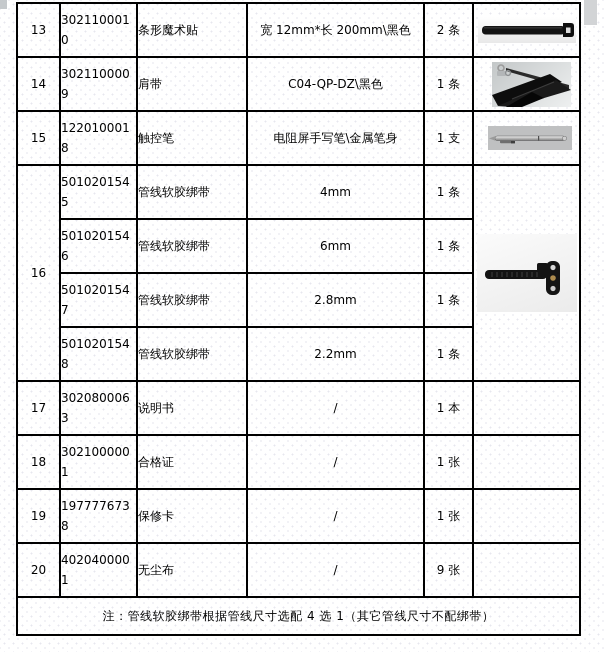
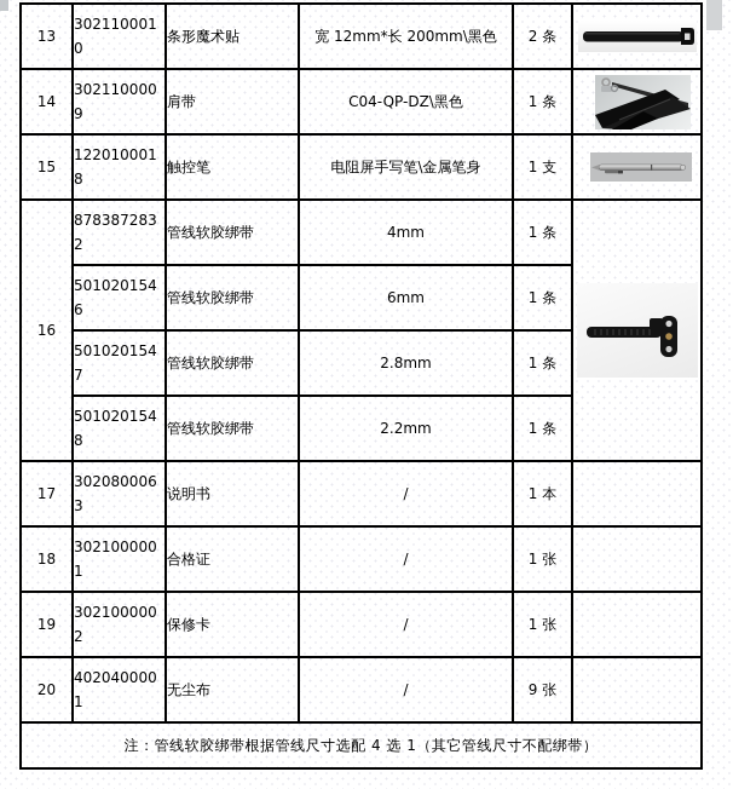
  13	3021100010	条形魔术贴	宽 12mm*长 200mm\黑色	2 条
  14	3021100009	肩带	C04-QP-DZ\黑色	1 条
  15	1220100018	触控笔	电阻屏手写笔\金属笔身	1 支
- 16	5010201545	管线软胶绑带	4mm	1 条
+ 16	8783872832	管线软胶绑带	4mm	1 条
  5010201546	管线软胶绑带	6mm	1 条
  5010201547	管线软胶绑带	2.8mm	1 条
  5010201548	管线软胶绑带	2.2mm	1 条
  17	3020800063	说明书	/	1 本
  18	3021000001	合格证	/	1 张
- 19	1977776738	保修卡	/	1 张
+ 19	3021000002	保修卡	/	1 张
  20	4020400001	无尘布	/	9 张
  注：管线软胶绑带根据管线尺寸选配 4 选 1（其它管线尺寸不配绑带）
